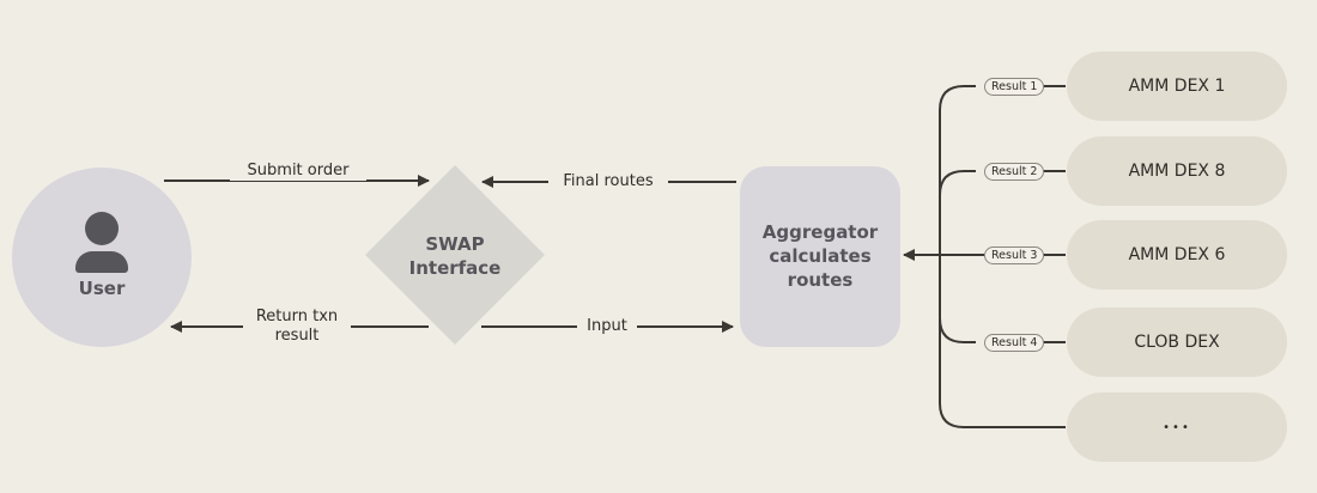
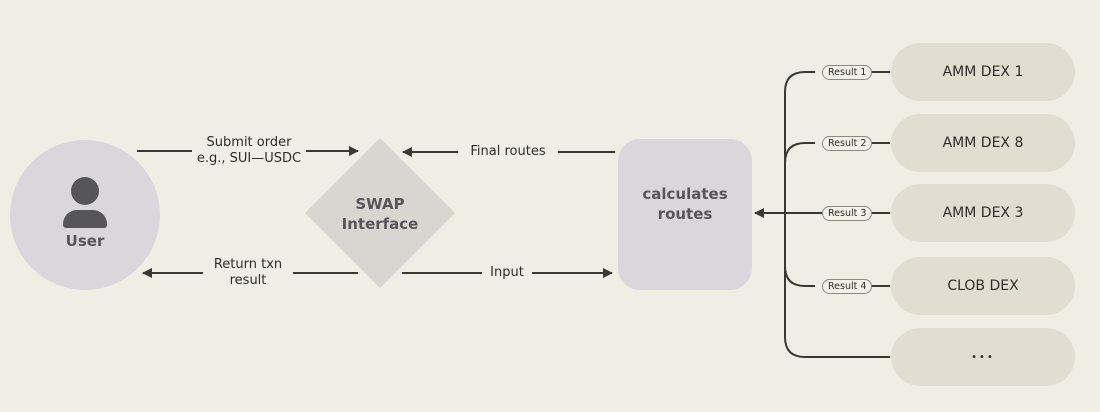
  User
  SWAP
  Interface
- Aggregator
  calculates
  routes
  Submit order
+ e.g., SUI—USDC
  Return txn
  result
  Final routes
  Input
  AMM DEX 1
  AMM DEX 8
- AMM DEX 6
+ AMM DEX 3
  CLOB DEX
  •••
  Result 1
  Result 2
  Result 3
  Result 4
